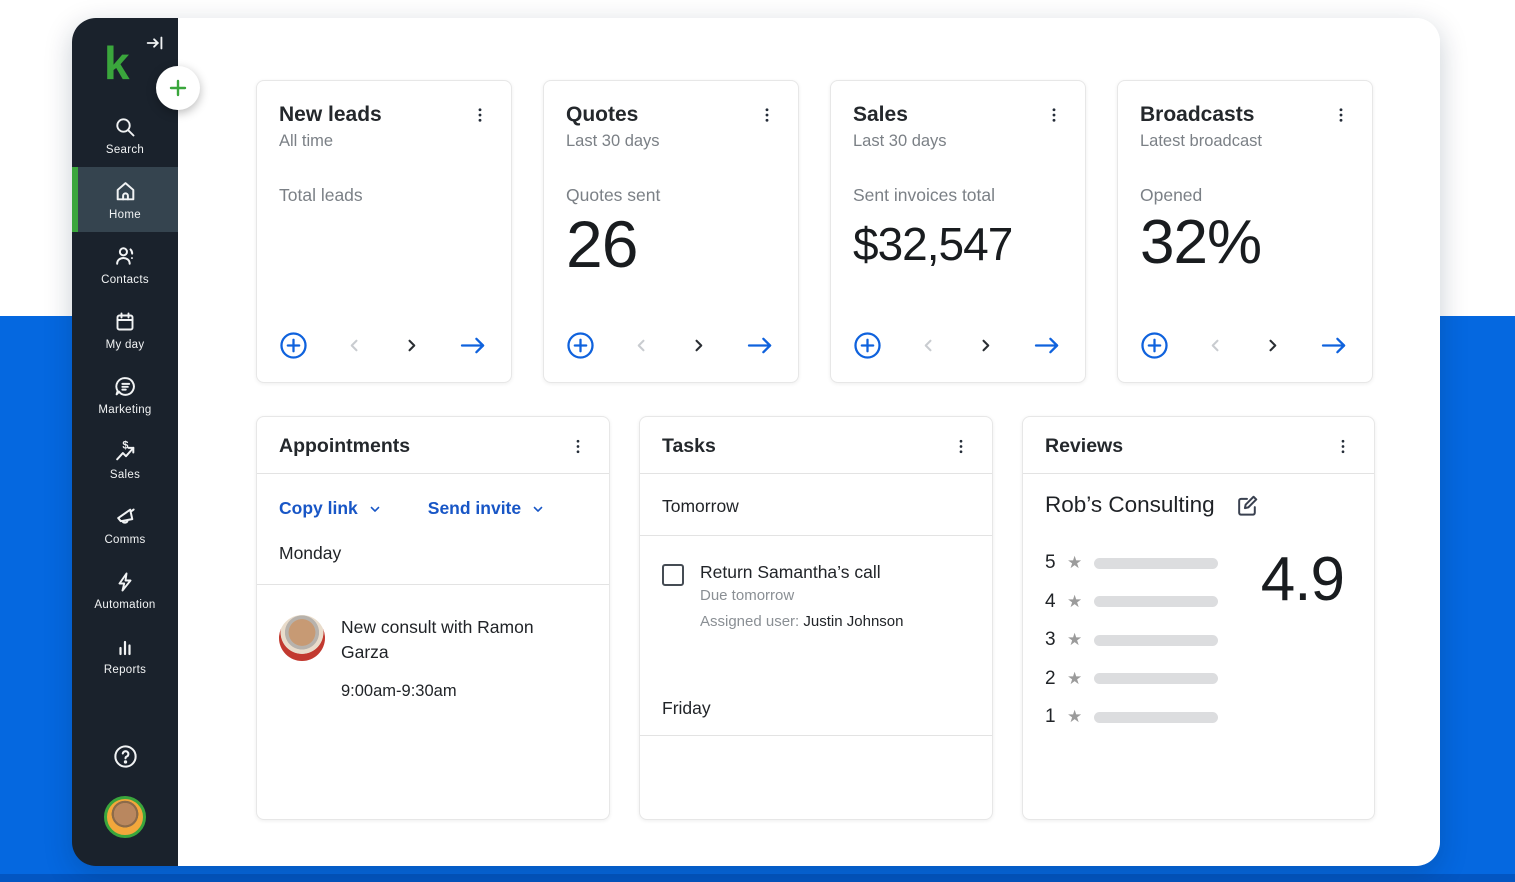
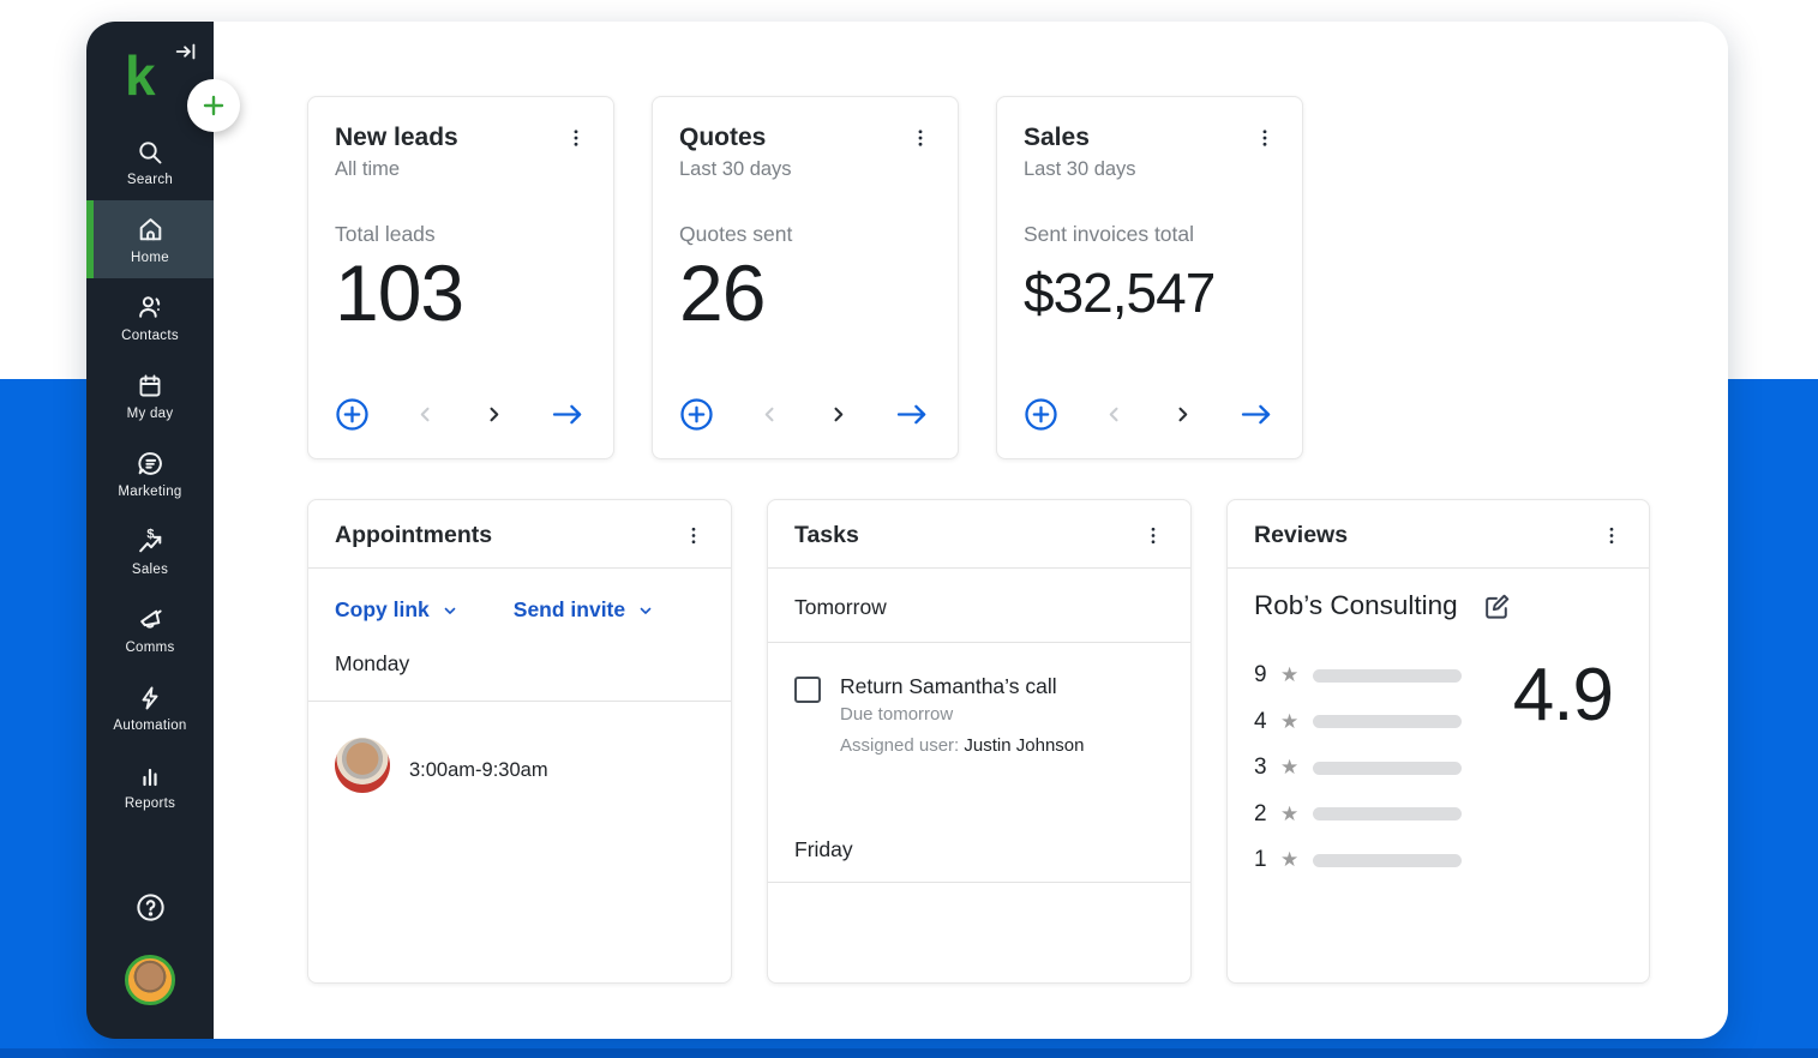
  k
  Search
  Home
  Contacts
  My day
  Marketing
  $
  Sales
  Comms
  Automation
  Reports
  New leads
  All time
  Total leads
+ 103
  Quotes
  Last 30 days
  Quotes sent
  26
  Sales
  Last 30 days
  Sent invoices total
  $32,547
- Broadcasts
- Latest broadcast
- Opened
- 32%
  Appointments
  Copy link
  Send invite
  Monday
- New consult with Ramon Garza
- 9:00am-9:30am
+ 3:00am-9:30am
  Tasks
  Tomorrow
  Return Samantha’s call
  Due tomorrow
  Assigned user: Justin Johnson
  Friday
  Reviews
  Rob’s Consulting
- 5
+ 9
  ★
  4
  ★
  3
  ★
  2
  ★
  1
  ★
  4.9
